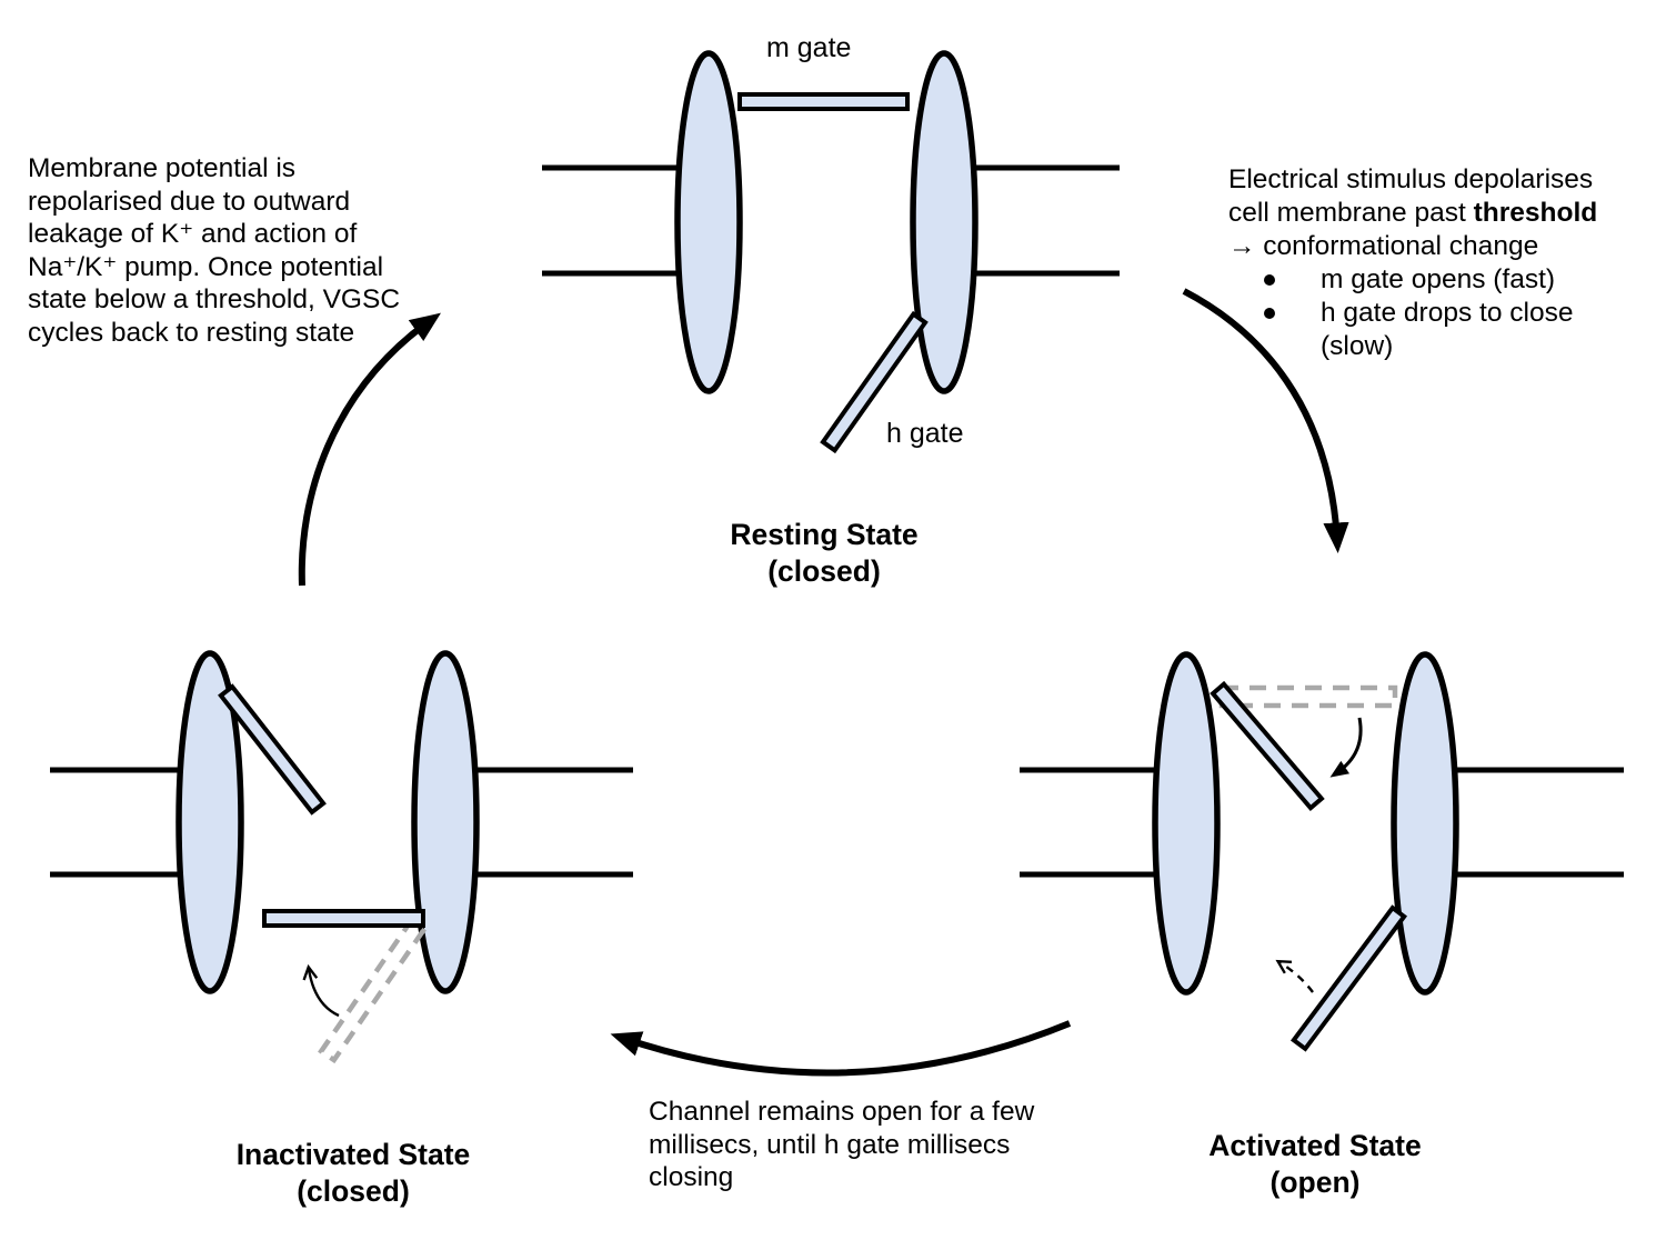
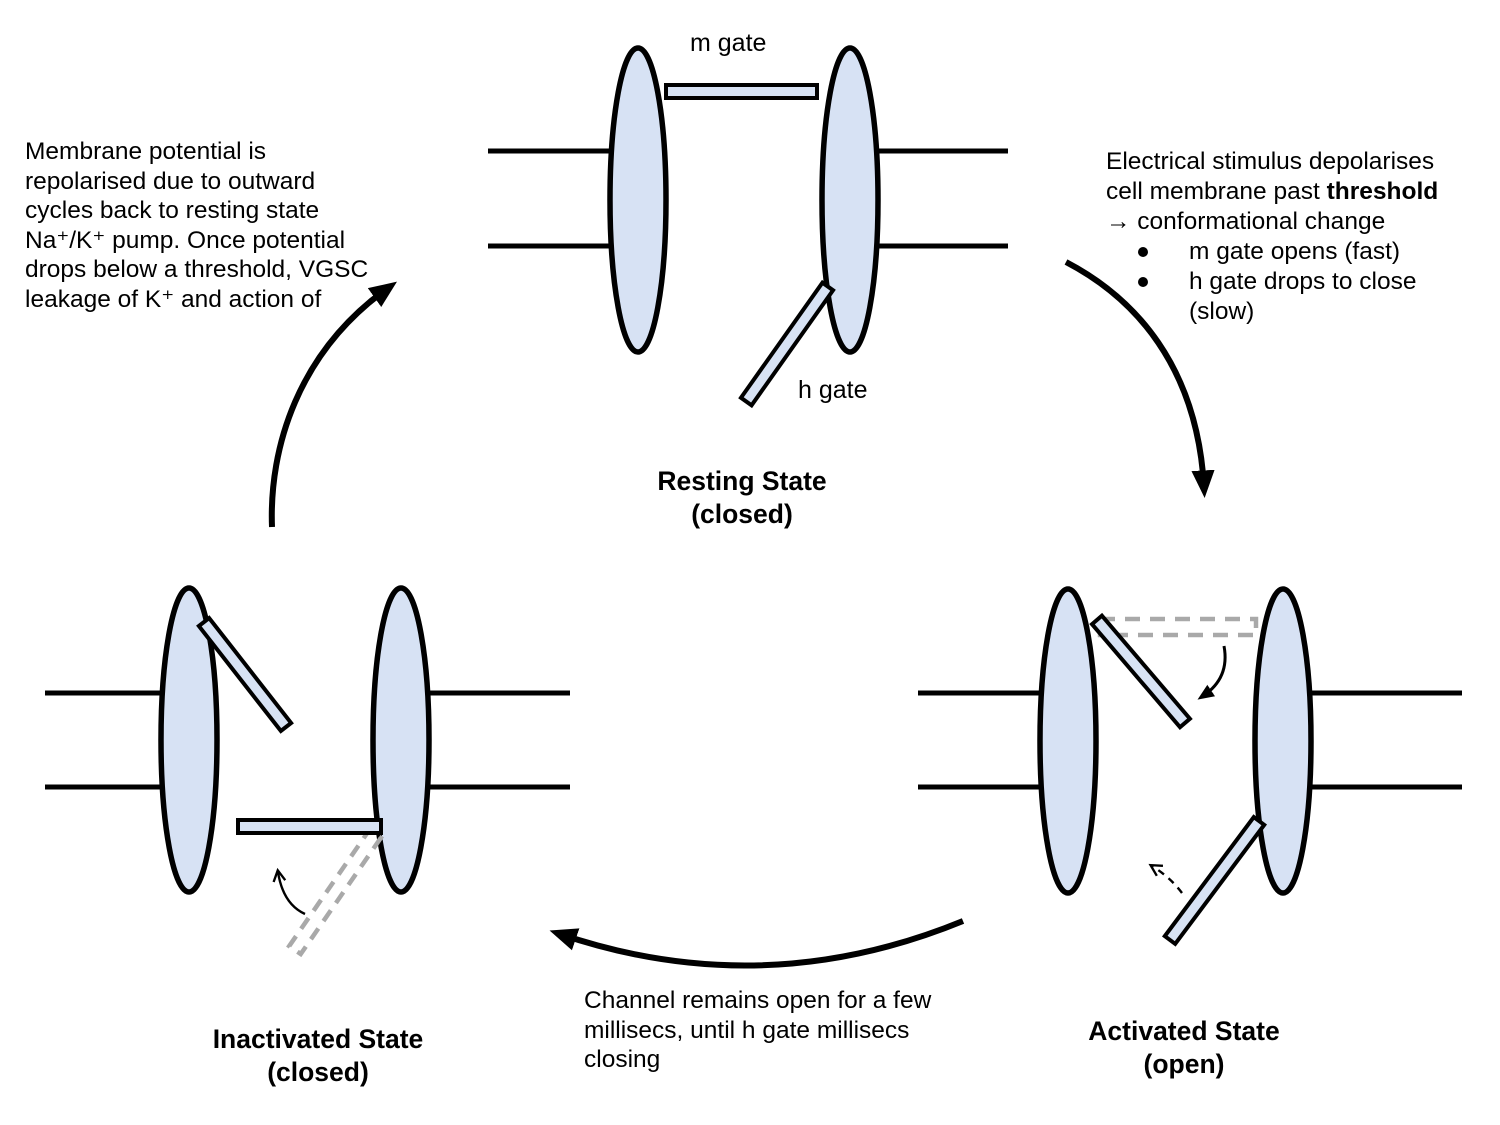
  m gate
  h gate
  Resting State
  (closed)
  Activated State
  (open)
  Inactivated State
  (closed)
  Membrane potential is
  repolarised due to outward
- leakage of K⁺ and action of
+ cycles back to resting state
  Na⁺/K⁺ pump. Once potential
- state below a threshold, VGSC
+ drops below a threshold, VGSC
- cycles back to resting state
+ leakage of K⁺ and action of
  Electrical stimulus depolarises
  cell membrane past threshold
  → conformational change
  m gate opens (fast)
  h gate drops to close (slow)
  Channel remains open for a few
  millisecs, until h gate millisecs
  closing
